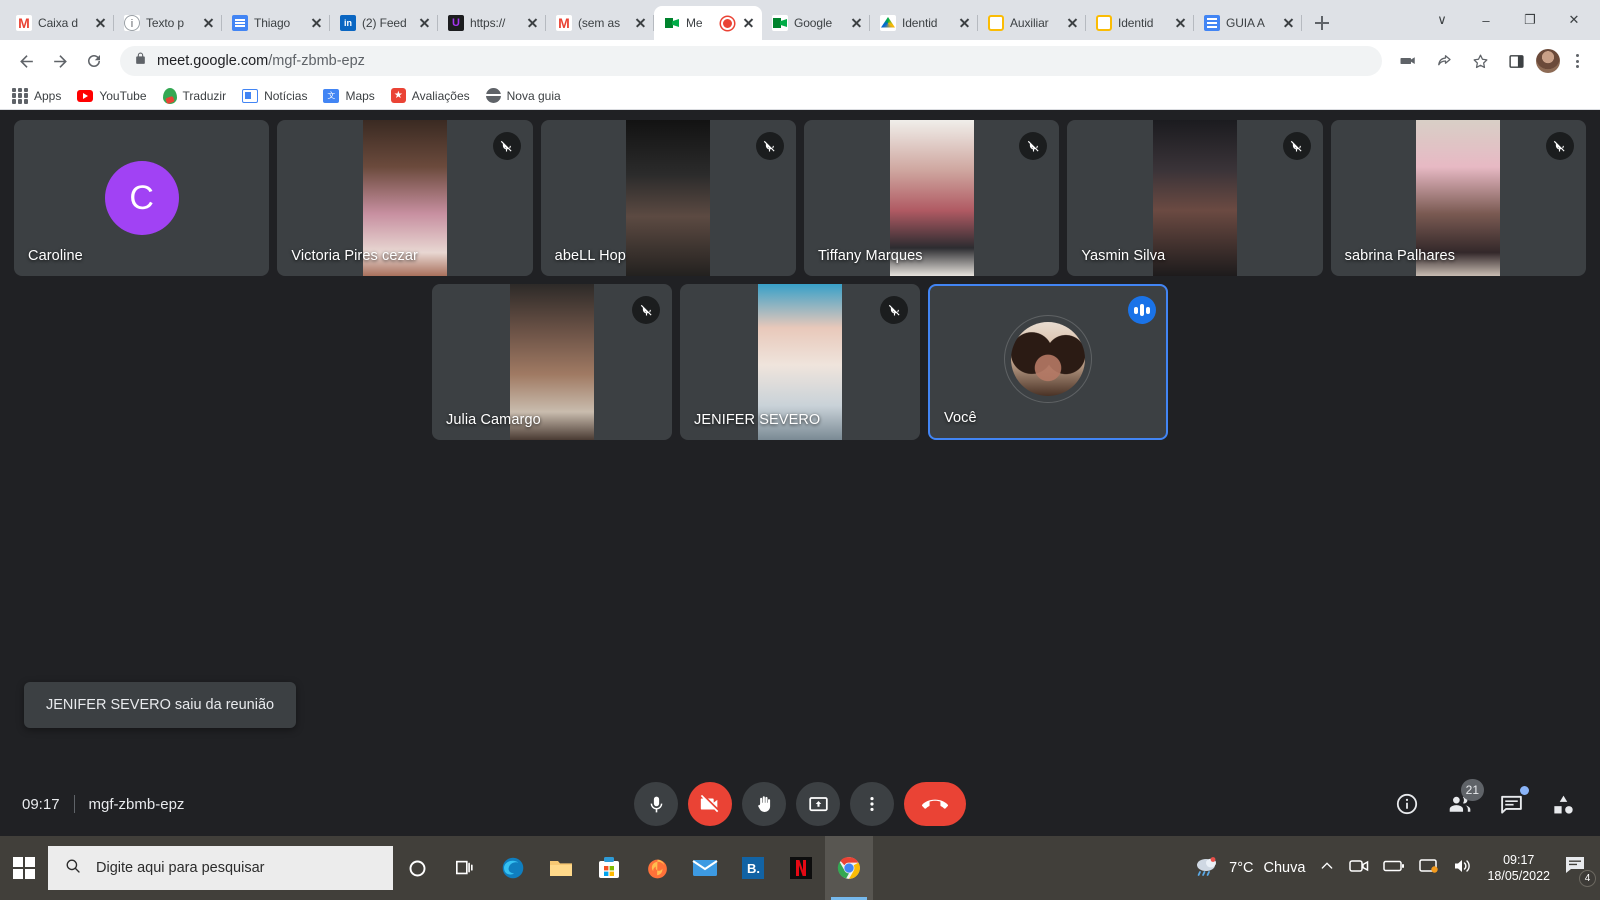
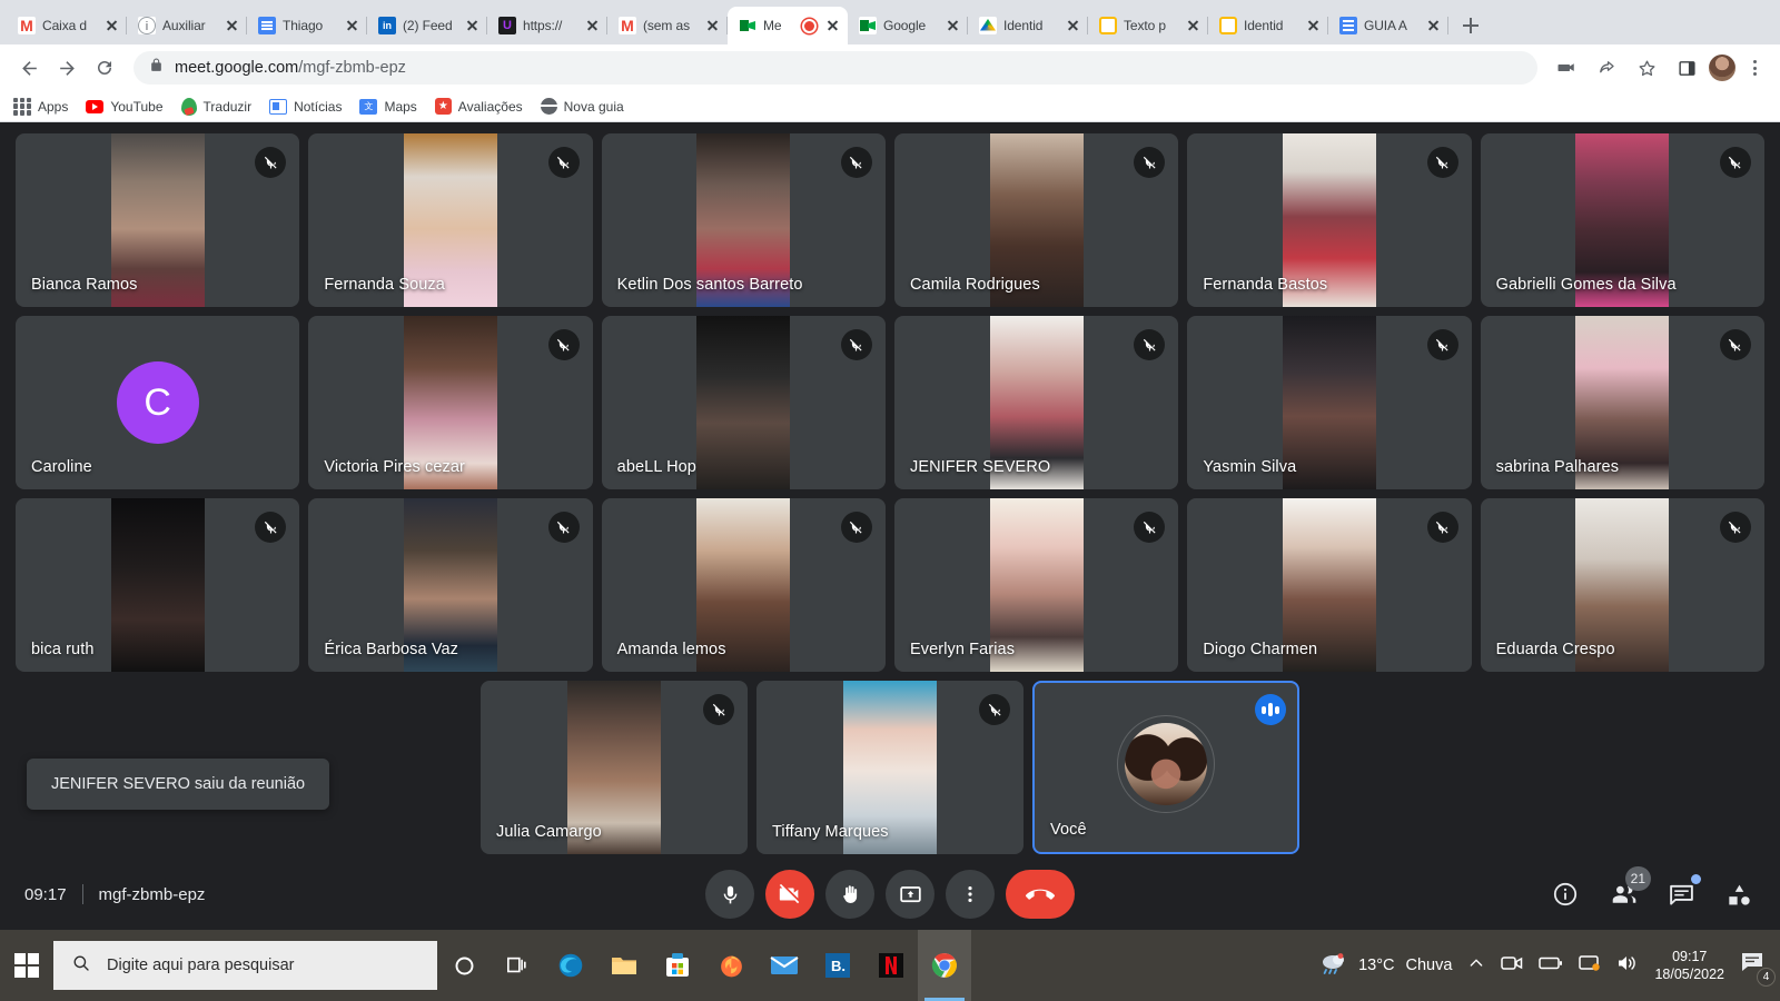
  Caixa d
- Texto p
+ Auxiliar
  Thiago
  (2) Feed
  https://
  (sem as
  Me
  Google
  Identid
- Auxiliar
+ Texto p
  Identid
  GUIA A
- ∨
- –
- ❐
- ✕
  meet.google.com/mgf-zbmb-epz
  Apps
  YouTube
  Traduzir
  Notícias
  Maps
  Avaliações
  Nova guia
+ Bianca Ramos
+ Fernanda Souza
+ Ketlin Dos santos Barreto
+ Camila Rodrigues
+ Fernanda Bastos
+ Gabrielli Gomes da Silva
  C
  Caroline
  Victoria Pires cezar
  abeLL Hop
- Tiffany Marques
+ JENIFER SEVERO
  Yasmin Silva
  sabrina Palhares
+ bica ruth
+ Érica Barbosa Vaz
+ Amanda lemos
+ Everlyn Farias
+ Diogo Charmen
+ Eduarda Crespo
  Julia Camargo
- JENIFER SEVERO
+ Tiffany Marques
  Você
  JENIFER SEVERO saiu da reunião
  09:17
  mgf-zbmb-epz
  21
  Digite aqui para pesquisar
  B.
- 7°C
+ 13°C
  Chuva
  09:17
  18/05/2022
  4
